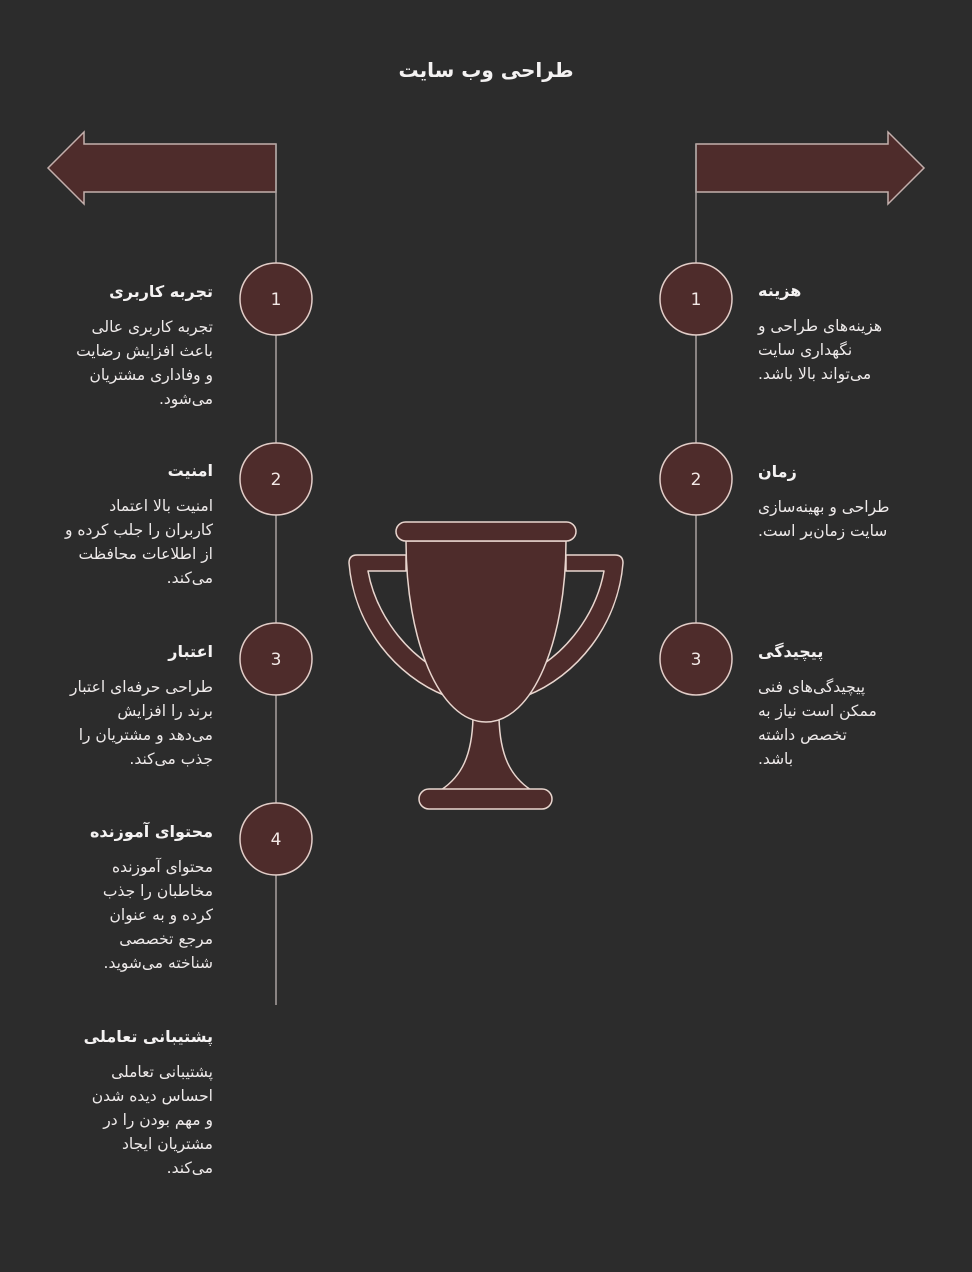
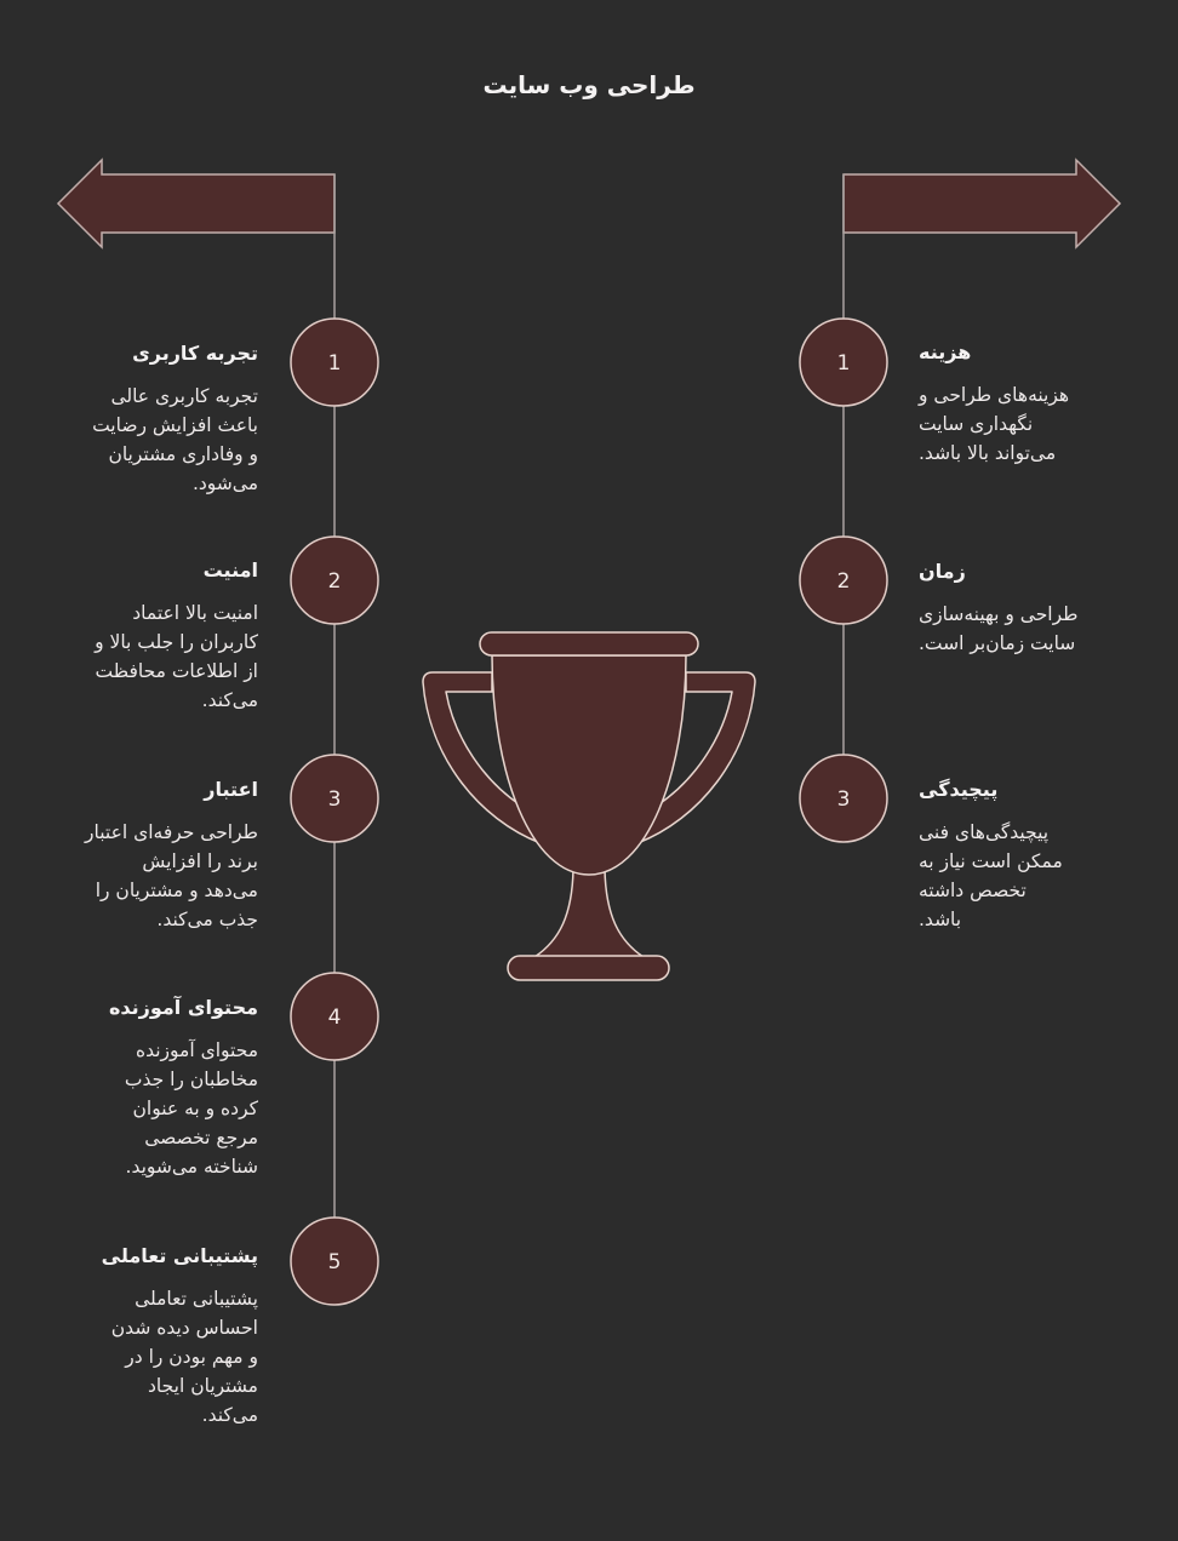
  1
  2
  3
  4
+ 5
  1
  2
  3
  طراحی وب سایت
  تجربه کاربری
  تجربه کاربری عالی
  باعث افزایش رضایت
  و وفاداری مشتریان
  می‌شود.
  امنیت
  امنیت بالا اعتماد
- کاربران را جلب کرده و
+ کاربران را جلب بالا و
  از اطلاعات محافظت
  می‌کند.
  اعتبار
  طراحی حرفه‌ای اعتبار
  برند را افزایش
  می‌دهد و مشتریان را
  جذب می‌کند.
  محتوای آموزنده
  محتوای آموزنده
  مخاطبان را جذب
  کرده و به عنوان
  مرجع تخصصی
  شناخته می‌شوید.
  پشتیبانی تعاملی
  پشتیبانی تعاملی
  احساس دیده شدن
  و مهم بودن را در
  مشتریان ایجاد
  می‌کند.
  هزینه
  هزینه‌های طراحی و
  نگهداری سایت
  می‌تواند بالا باشد.
  زمان
  طراحی و بهینه‌سازی
  سایت زمان‌بر است.
  پیچیدگی
  پیچیدگی‌های فنی
  ممکن است نیاز به
  تخصص داشته
  باشد.
